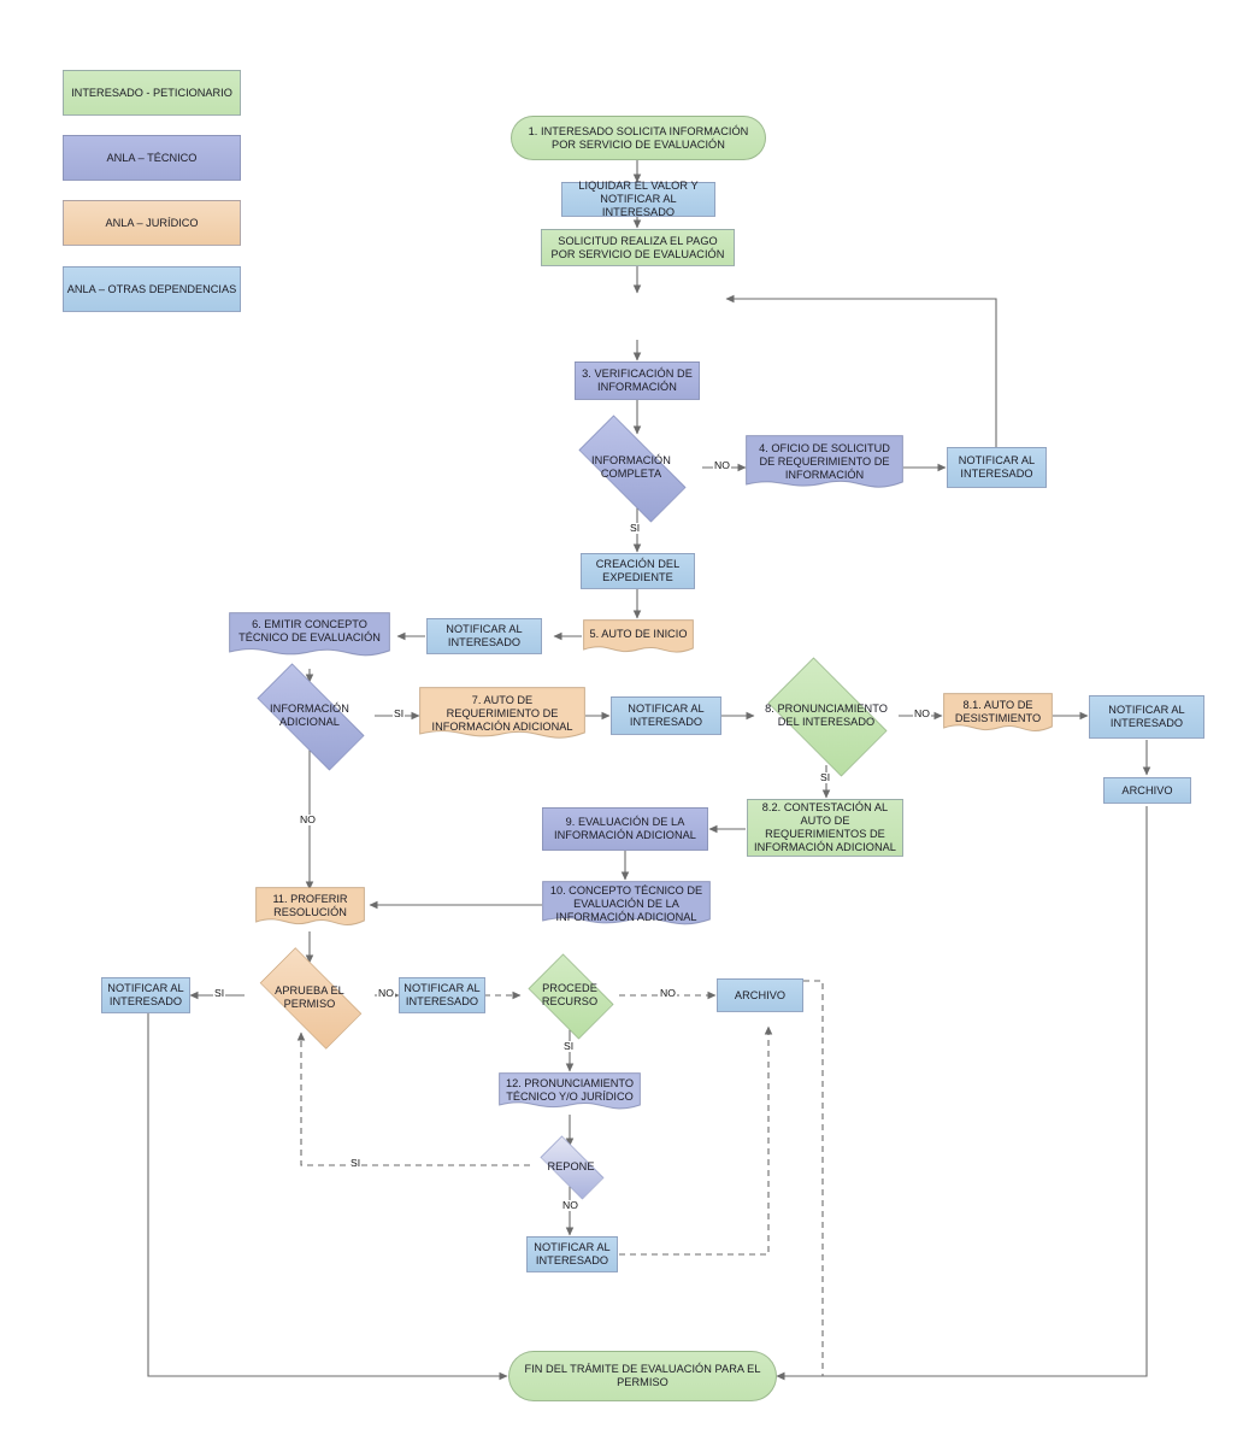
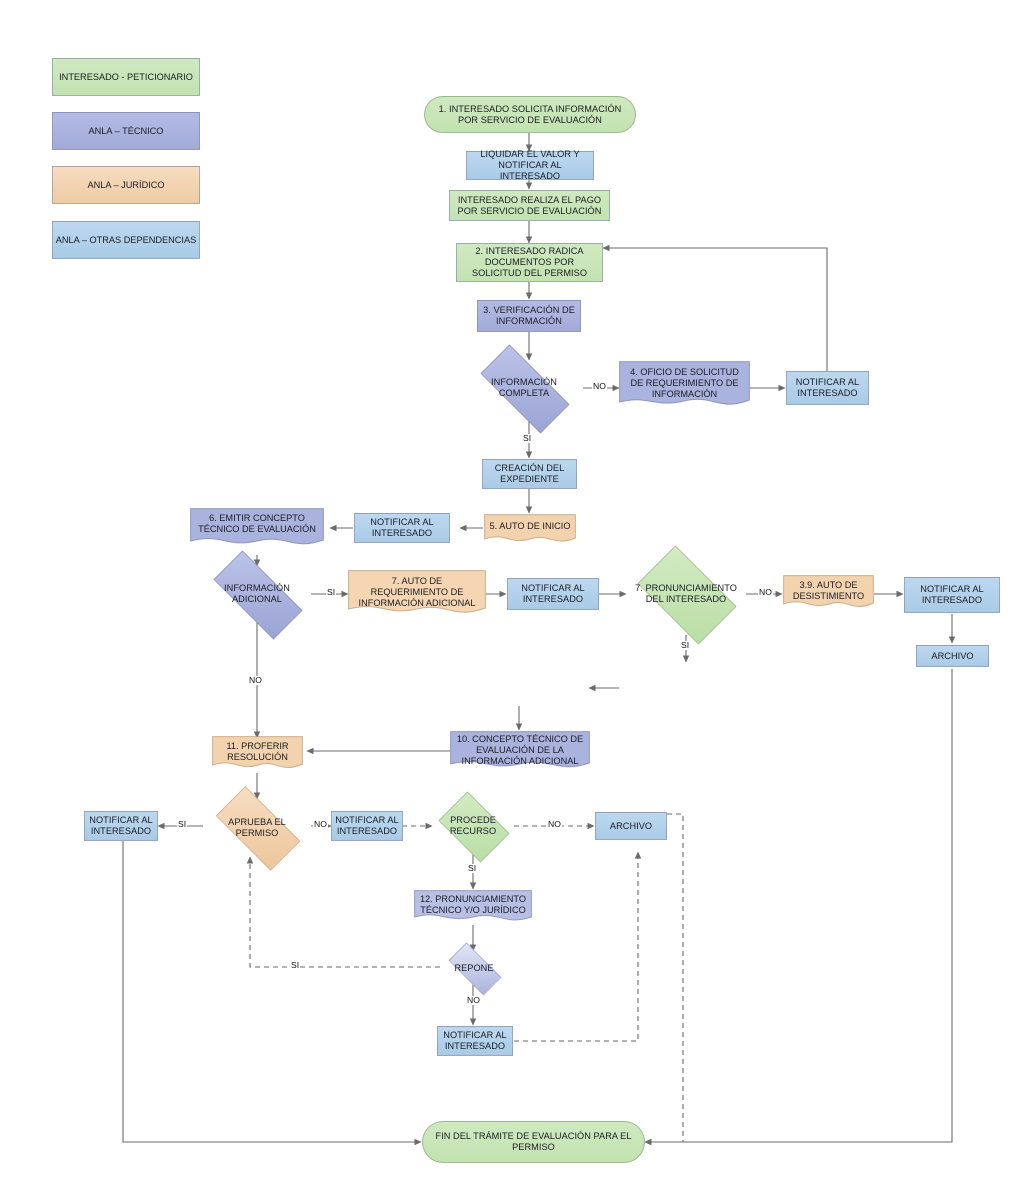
  INTERESADO - PETICIONARIO
  ANLA – TÉCNICO
  ANLA – JURÍDICO
  ANLA – OTRAS DEPENDENCIAS
  1. INTERESADO SOLICITA INFORMACIÓN POR SERVICIO DE EVALUACIÓN
  LIQUIDAR EL VALOR Y NOTIFICAR AL INTERESADO
- SOLICITUD REALIZA EL PAGO POR SERVICIO DE EVALUACIÓN
+ INTERESADO REALIZA EL PAGO POR SERVICIO DE EVALUACIÓN
+ 2. INTERESADO RADICA DOCUMENTOS POR SOLICITUD DEL PERMISO
  3. VERIFICACIÓN DE INFORMACIÓN
  INFORMACIÓN COMPLETA
  4. OFICIO DE SOLICITUD DE REQUERIMIENTO DE INFORMACIÓN
  NOTIFICAR AL INTERESADO
  CREACIÓN DEL EXPEDIENTE
  5. AUTO DE INICIO
  NOTIFICAR AL INTERESADO
  6. EMITIR CONCEPTO TÉCNICO DE EVALUACIÓN
  INFORMACIÓN ADICIONAL
  7. AUTO DE REQUERIMIENTO DE INFORMACIÓN ADICIONAL
  NOTIFICAR AL INTERESADO
- 8. PRONUNCIAMIENTO DEL INTERESADO
+ 7. PRONUNCIAMIENTO DEL INTERESADO
- 8.1. AUTO DE DESISTIMIENTO
+ 3.9. AUTO DE DESISTIMIENTO
  NOTIFICAR AL INTERESADO
  ARCHIVO
- 8.2. CONTESTACIÓN AL AUTO DE REQUERIMIENTOS DE INFORMACIÓN ADICIONAL
- 9. EVALUACIÓN DE LA INFORMACIÓN ADICIONAL
  10. CONCEPTO TÉCNICO DE EVALUACIÓN DE LA INFORMACIÓN ADICIONAL
  11. PROFERIR RESOLUCIÓN
  APRUEBA EL PERMISO
  NOTIFICAR AL INTERESADO
  NOTIFICAR AL INTERESADO
  PROCEDE RECURSO
  ARCHIVO
  12. PRONUNCIAMIENTO TÉCNICO Y/O JURÍDICO
  REPONE
  NOTIFICAR AL INTERESADO
  FIN DEL TRÁMITE DE EVALUACIÓN PARA EL PERMISO
  NO
  SI
  SI
  NO
  NO
  SI
  SI
  NO
  NO
  SI
  SI
  NO
